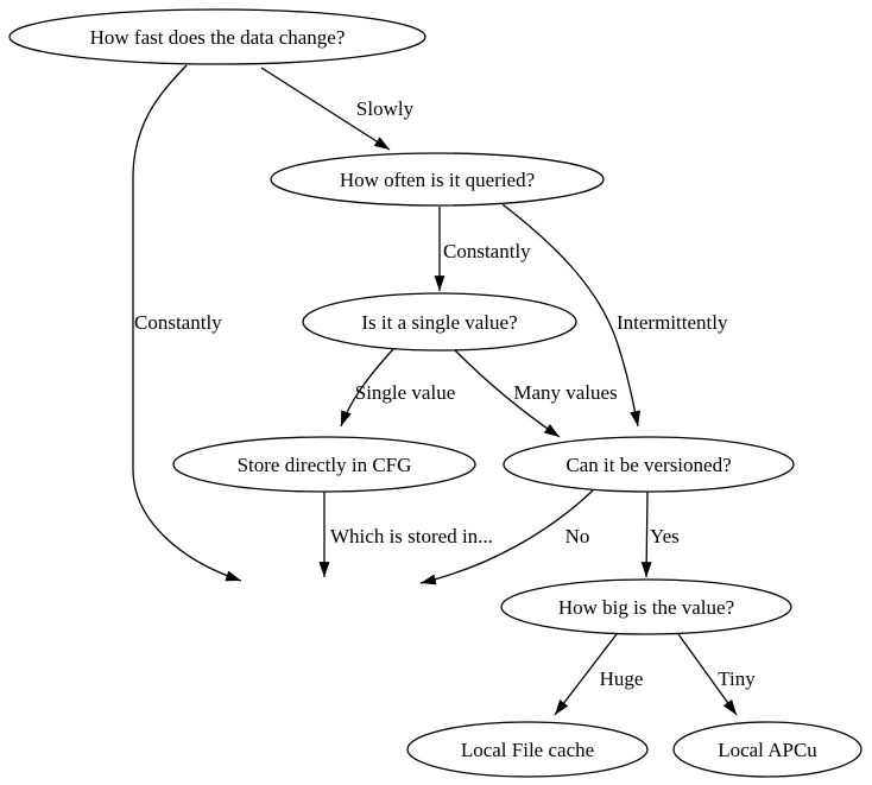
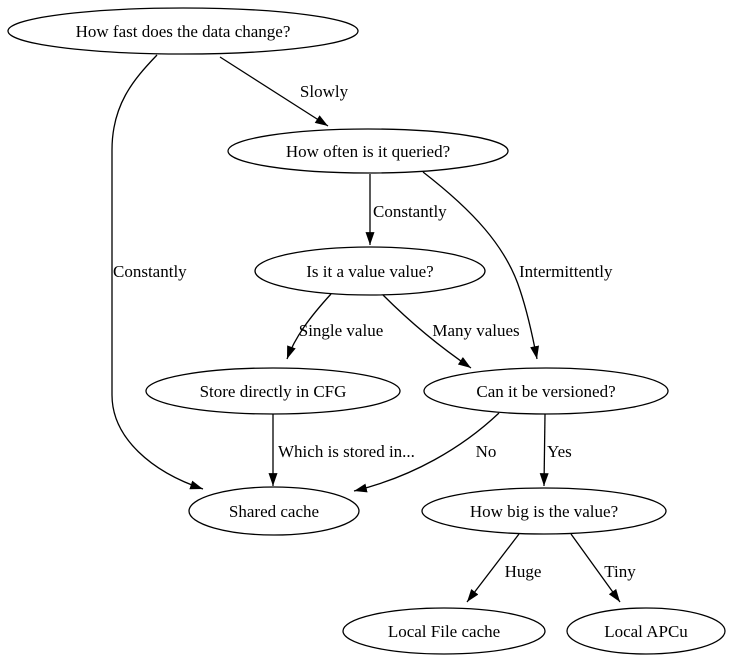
  Slowly
  Constantly
  Constantly
  Intermittently
  Single value
  Many values
  Which is stored in...
  No
  Yes
  Huge
  Tiny
  How fast does the data change?
  How often is it queried?
- Is it a single value?
+ Is it a value value?
  Store directly in CFG
  Can it be versioned?
+ Shared cache
  How big is the value?
  Local File cache
  Local APCu
